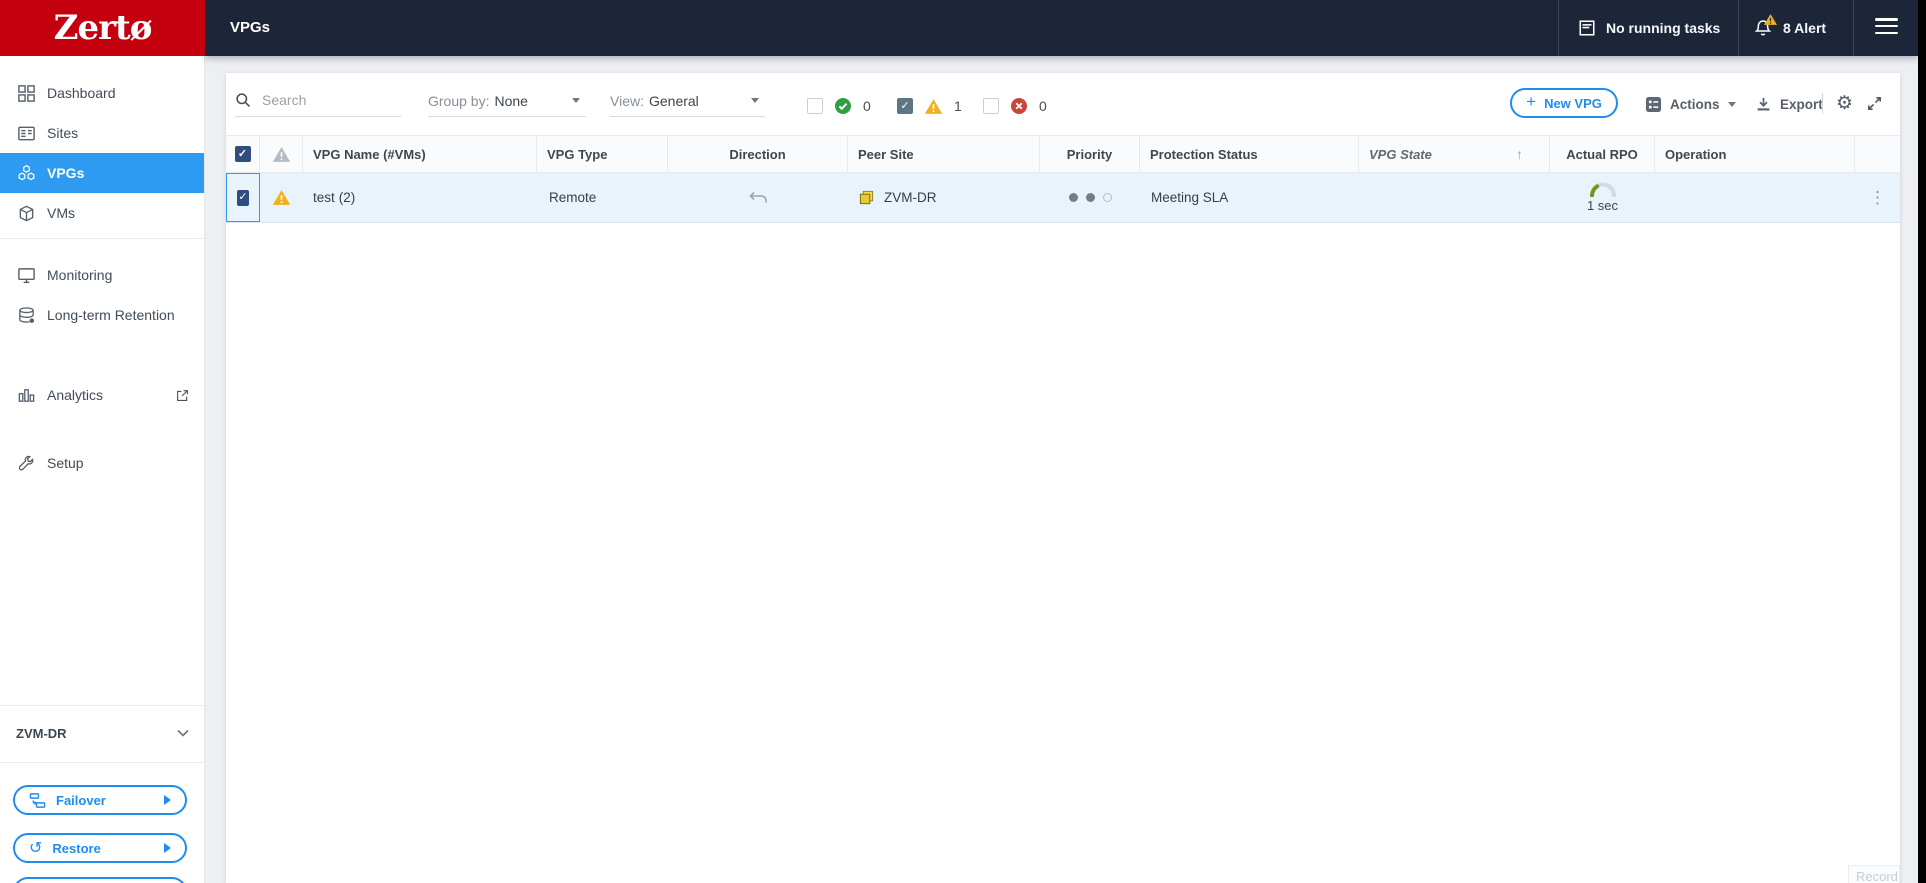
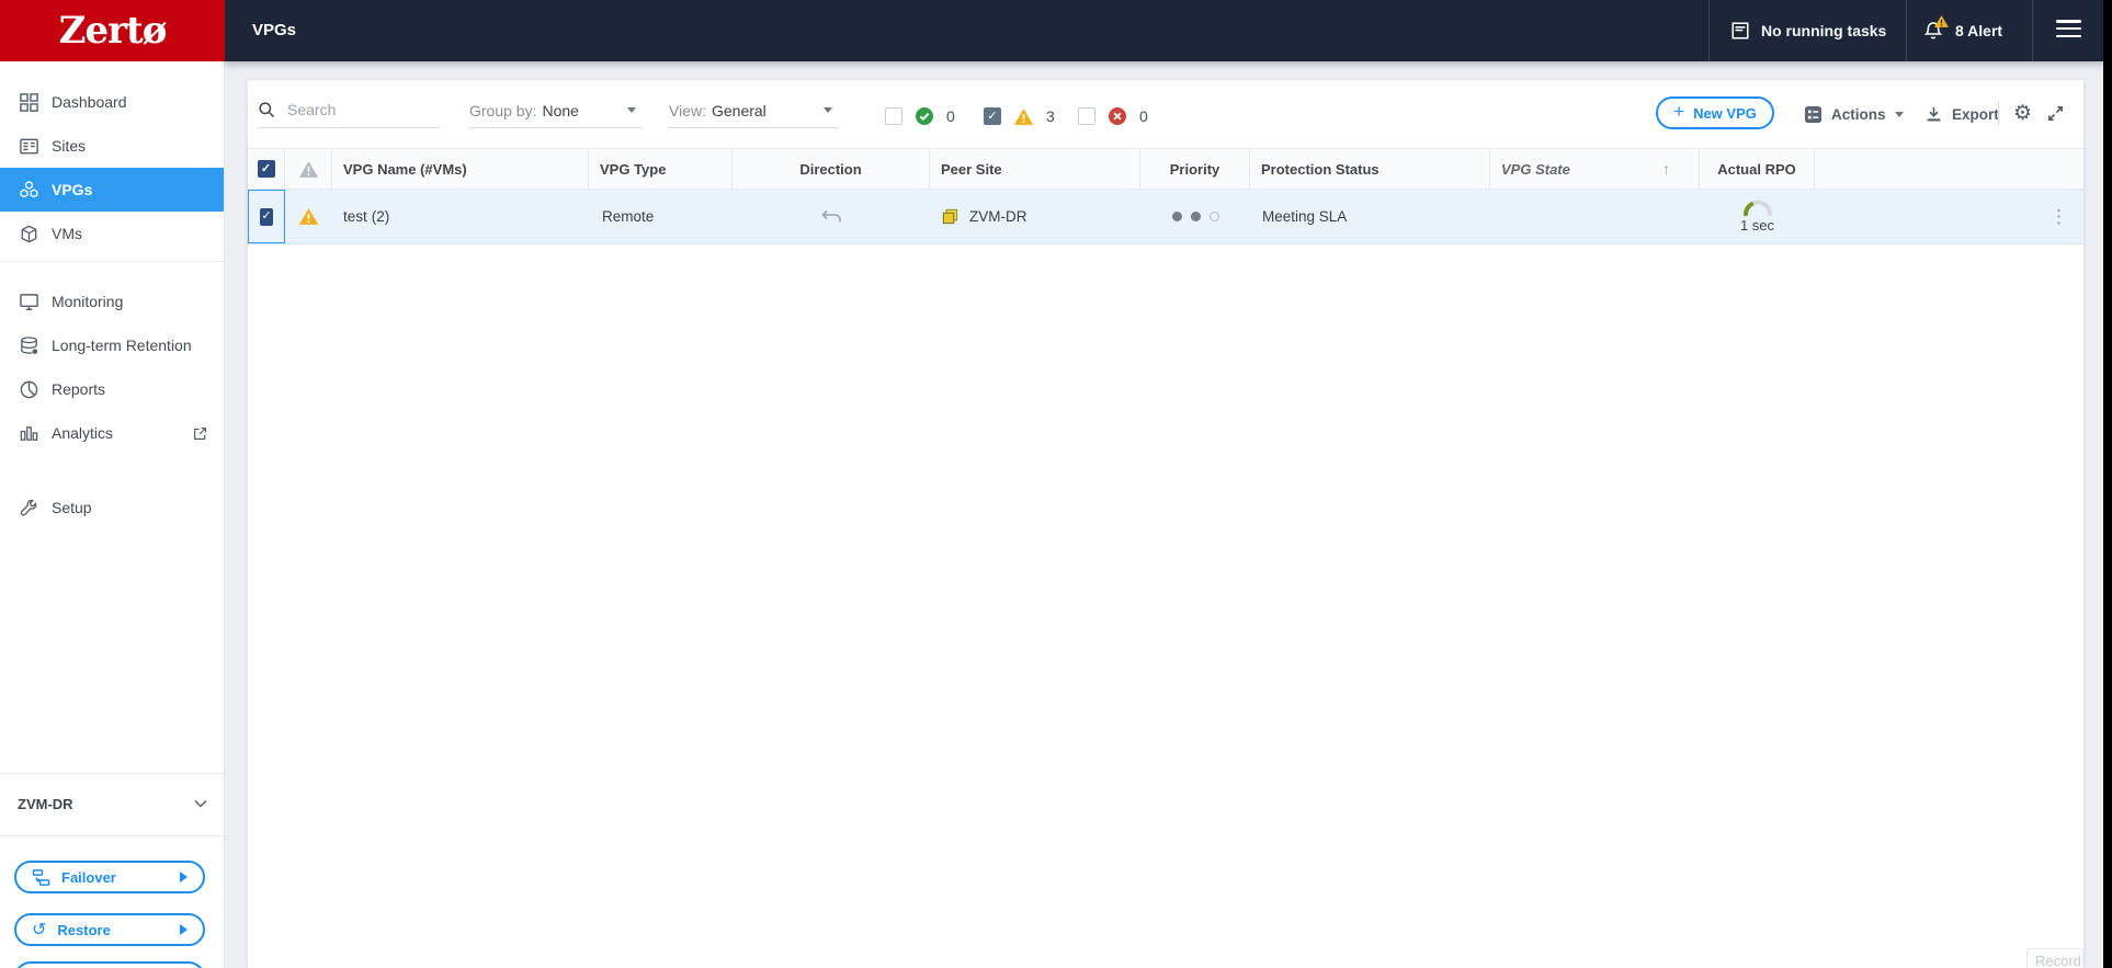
  Zertø
  VPGs
  No running tasks
  8 Alert
  Dashboard
  Sites
  VPGs
  VMs
  Monitoring
  Long-term Retention
+ Reports
  Analytics
  Setup
  ZVM-DR
  Failover
  ↺
  Restore
  Search
  Group by:
  None
  View:
  General
  0
  ✓
- 1
+ 3
  0
  +
  New VPG
  Actions
  Export
  ⚙
  ✓
  VPG Name (#VMs)
  VPG Type
  Direction
  Peer Site
  Priority
  Protection Status
  VPG State
  ↑
  Actual RPO
- Operation
  ✓
  test
  (2)
  Remote
  ZVM-DR
  Meeting SLA
  1 sec
  ⋮
  Record
